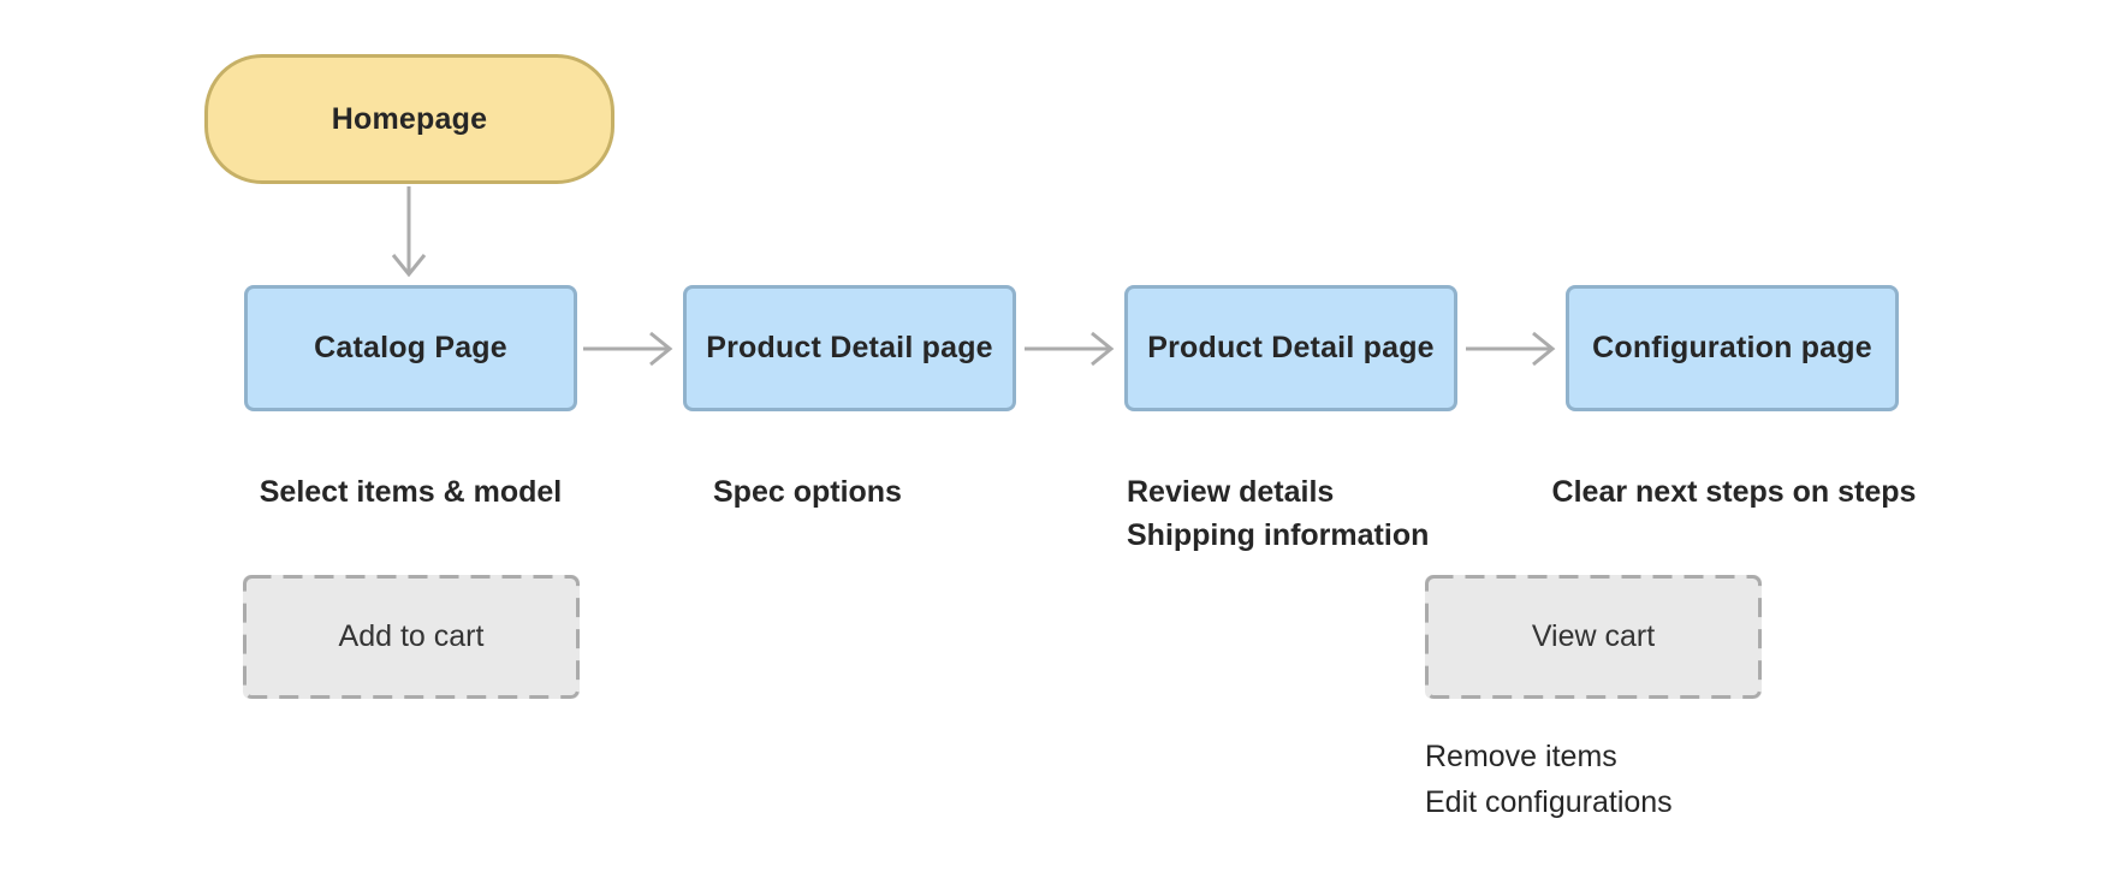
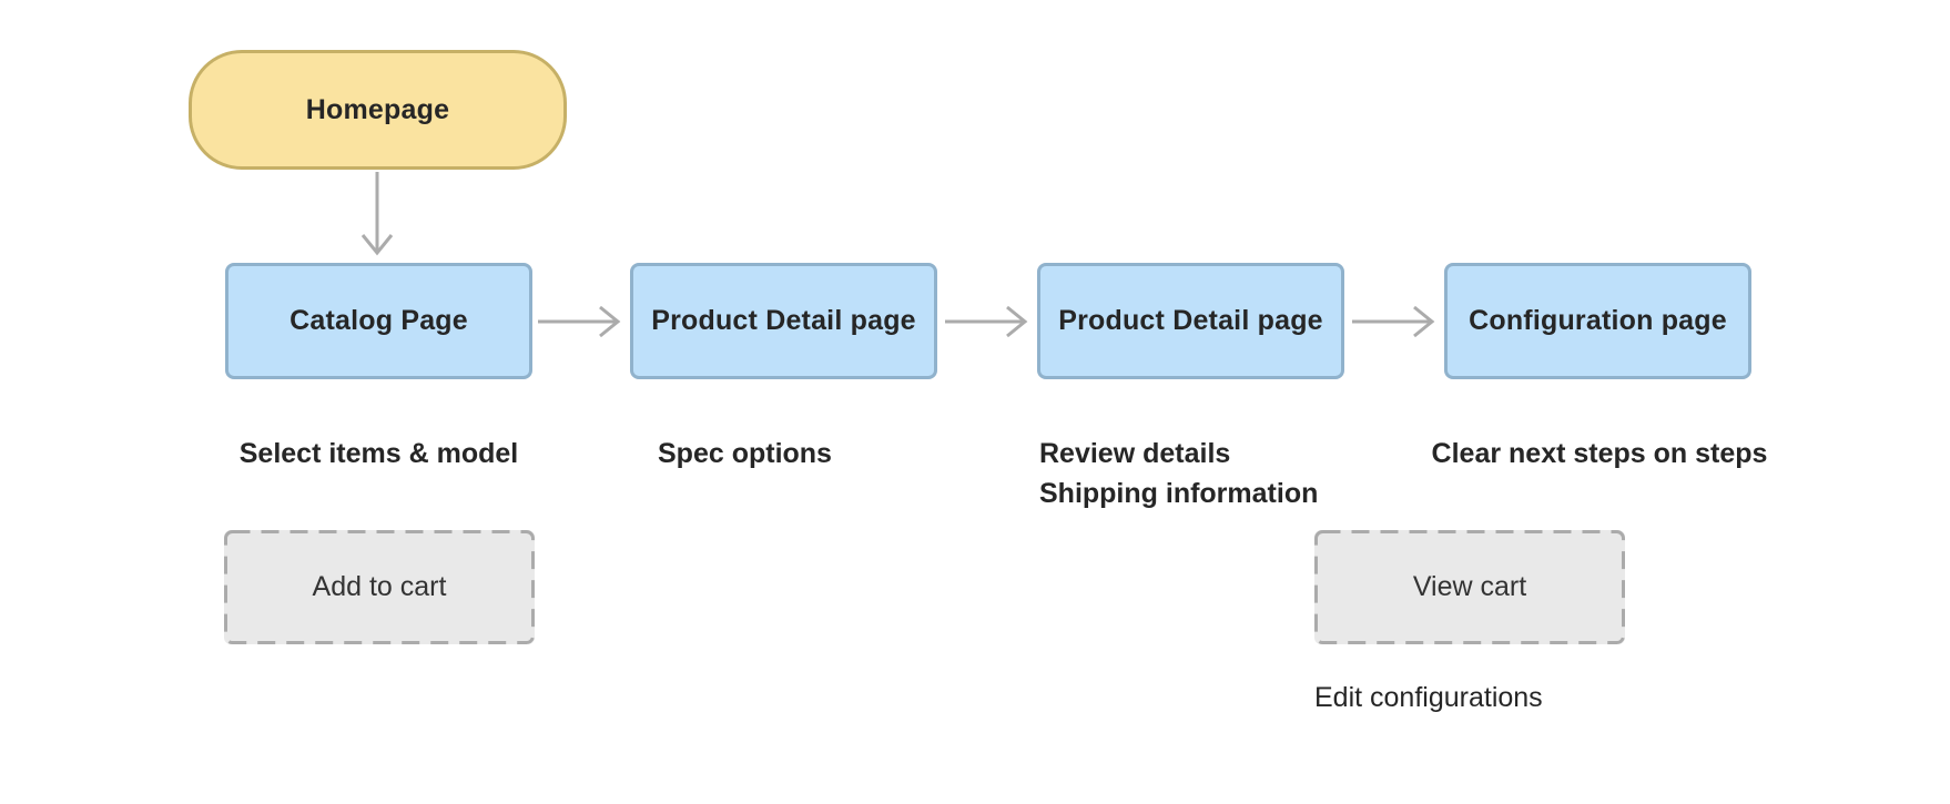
  Homepage
  Catalog Page
  Product Detail page
  Product Detail page
  Configuration page
  Select items & model
  Spec options
  Review details
  Shipping information
  Clear next steps on steps
  Add to cart
  View cart
- Remove items
  Edit configurations
